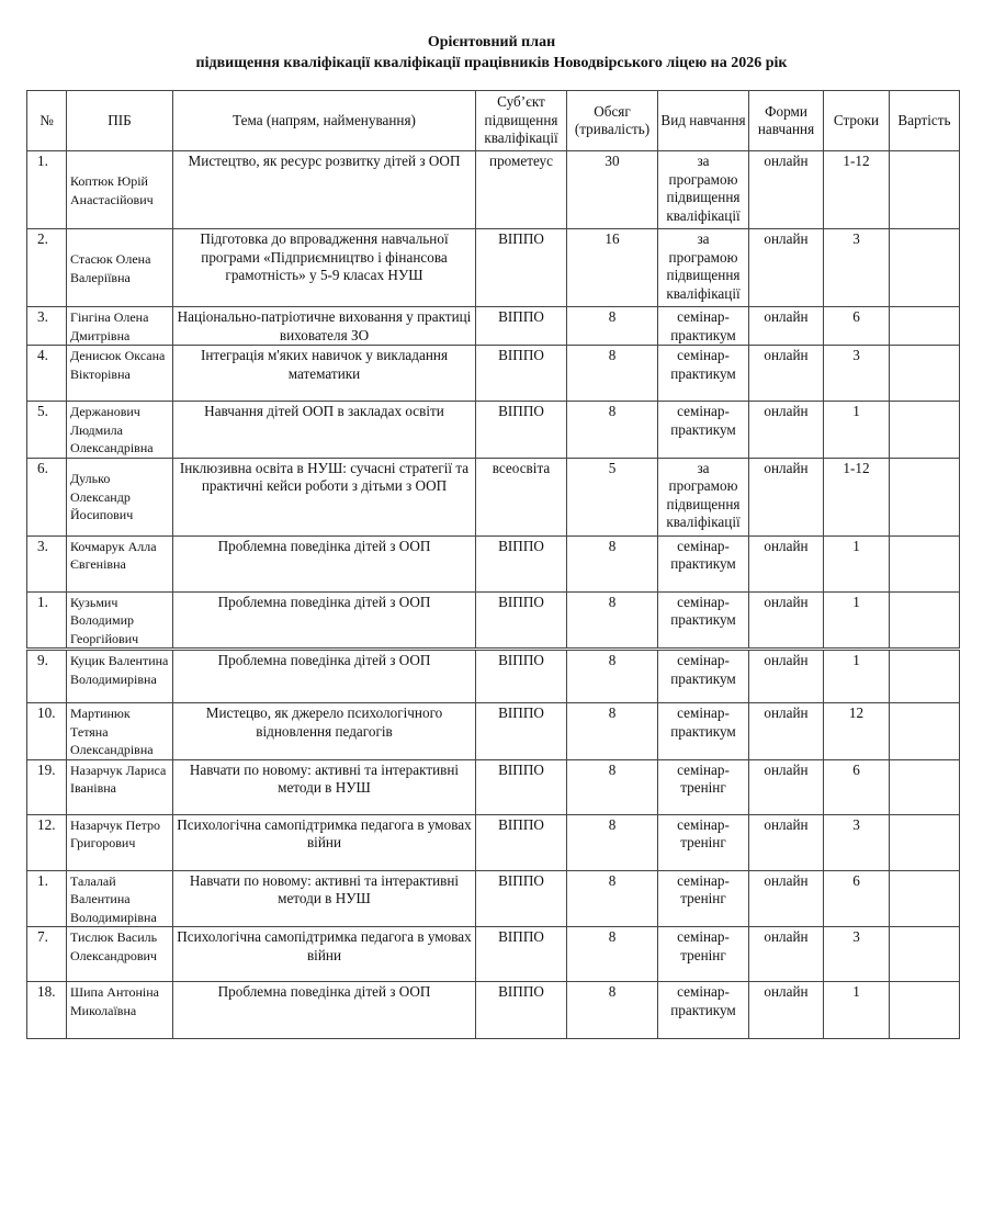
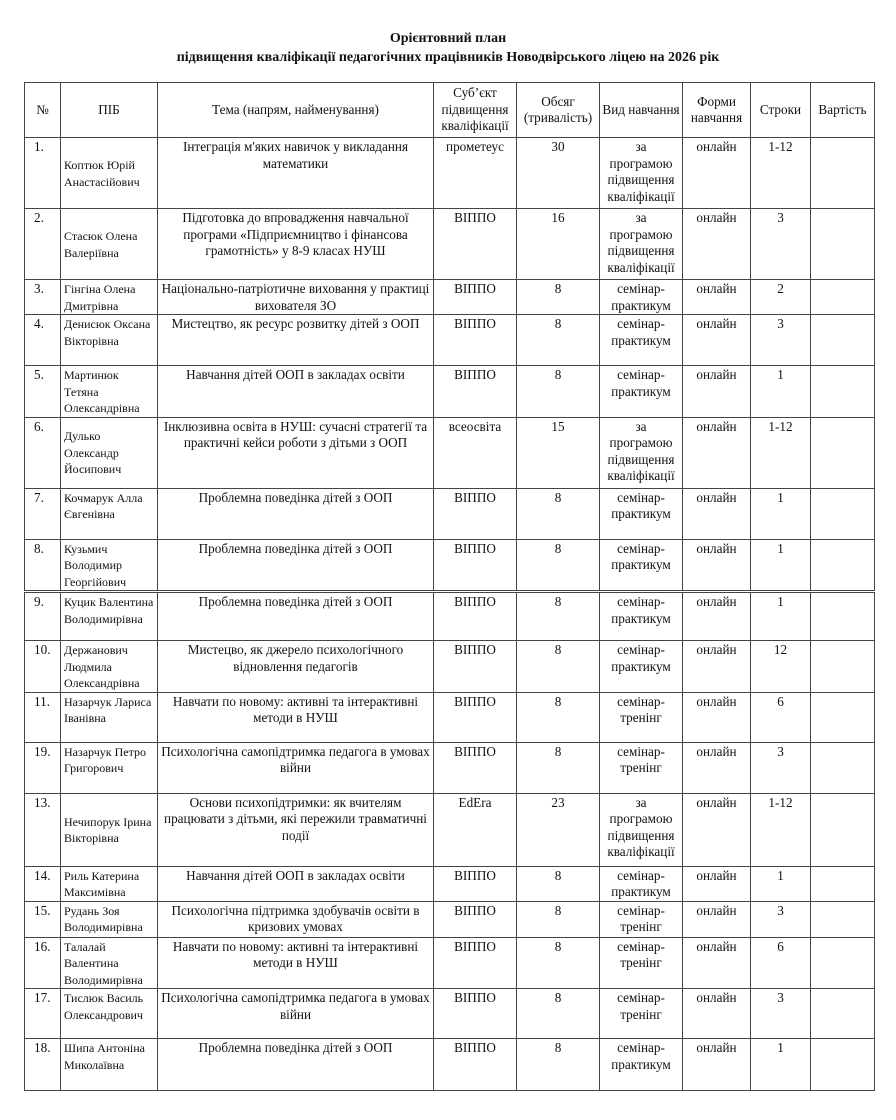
  Орієнтовний план
- підвищення кваліфікації кваліфікації працівників Новодвірського ліцею на 2026 рік
+ підвищення кваліфікації педагогічних працівників Новодвірського ліцею на 2026 рік
  №	ПІБ	Тема (напрям, найменування)	Суб’єкт підвищення кваліфікації	Обсяг (тривалість)	Вид навчання	Форми навчання	Строки	Вартість
- 1.	Коптюк Юрій Анастасійович	Мистецтво, як ресурс розвитку дітей з ООП	прометеус	30	за програмою підвищення кваліфікації	онлайн	1-12
+ 1.	Коптюк Юрій Анастасійович	Інтеграція м'яких навичок у викладання математики	прометеус	30	за програмою підвищення кваліфікації	онлайн	1-12
- 2.	Стасюк Олена Валеріївна	Підготовка до впровадження навчальної програми «Підприємництво і фінансова грамотність» у 5-9 класах НУШ	ВІППО	16	за програмою підвищення кваліфікації	онлайн	3
+ 2.	Стасюк Олена Валеріївна	Підготовка до впровадження навчальної програми «Підприємництво і фінансова грамотність» у 8-9 класах НУШ	ВІППО	16	за програмою підвищення кваліфікації	онлайн	3
- 3.	Гінгіна Олена Дмитрівна	Національно-патріотичне виховання у практиці вихователя ЗО	ВІППО	8	семінар-практикум	онлайн	6
+ 3.	Гінгіна Олена Дмитрівна	Національно-патріотичне виховання у практиці вихователя ЗО	ВІППО	8	семінар-практикум	онлайн	2
- 4.	Денисюк Оксана Вікторівна	Інтеграція м'яких навичок у викладання математики	ВІППО	8	семінар-практикум	онлайн	3
+ 4.	Денисюк Оксана Вікторівна	Мистецтво, як ресурс розвитку дітей з ООП	ВІППО	8	семінар-практикум	онлайн	3
- 5.	Держанович Людмила Олександрівна	Навчання дітей ООП в закладах освіти	ВІППО	8	семінар-практикум	онлайн	1
+ 5.	Мартинюк Тетяна Олександрівна	Навчання дітей ООП в закладах освіти	ВІППО	8	семінар-практикум	онлайн	1
- 6.	Дулько Олександр Йосипович	Інклюзивна освіта в НУШ: сучасні стратегії та практичні кейси роботи з дітьми з ООП	всеосвіта	5	за програмою підвищення кваліфікації	онлайн	1-12
+ 6.	Дулько Олександр Йосипович	Інклюзивна освіта в НУШ: сучасні стратегії та практичні кейси роботи з дітьми з ООП	всеосвіта	15	за програмою підвищення кваліфікації	онлайн	1-12
- 3.	Кочмарук Алла Євгенівна	Проблемна поведінка дітей з ООП	ВІППО	8	семінар-практикум	онлайн	1
+ 7.	Кочмарук Алла Євгенівна	Проблемна поведінка дітей з ООП	ВІППО	8	семінар-практикум	онлайн	1
- 1.	Кузьмич Володимир Георгійович	Проблемна поведінка дітей з ООП	ВІППО	8	семінар-практикум	онлайн	1
+ 8.	Кузьмич Володимир Георгійович	Проблемна поведінка дітей з ООП	ВІППО	8	семінар-практикум	онлайн	1
  9.	Куцик Валентина Володимирівна	Проблемна поведінка дітей з ООП	ВІППО	8	семінар-практикум	онлайн	1
- 10.	Мартинюк Тетяна Олександрівна	Мистецво, як джерело психологічного відновлення педагогів	ВІППО	8	семінар-практикум	онлайн	12
+ 10.	Держанович Людмила Олександрівна	Мистецво, як джерело психологічного відновлення педагогів	ВІППО	8	семінар-практикум	онлайн	12
- 19.	Назарчук Лариса Іванівна	Навчати по новому: активні та інтерактивні методи в НУШ	ВІППО	8	семінар-тренінг	онлайн	6
+ 11.	Назарчук Лариса Іванівна	Навчати по новому: активні та інтерактивні методи в НУШ	ВІППО	8	семінар-тренінг	онлайн	6
- 12.	Назарчук Петро Григорович	Психологічна самопідтримка педагога в умовах війни	ВІППО	8	семінар-тренінг	онлайн	3
+ 19.	Назарчук Петро Григорович	Психологічна самопідтримка педагога в умовах війни	ВІППО	8	семінар-тренінг	онлайн	3
+ 13.	Нечипорук Ірина Вікторівна	Основи психопідтримки: як вчителям працювати з дітьми, які пережили травматичні події	EdEra	23	за програмою підвищення кваліфікації	онлайн	1-12
+ 14.	Риль Катерина Максимівна	Навчання дітей ООП в закладах освіти	ВІППО	8	семінар-практикум	онлайн	1
+ 15.	Рудань Зоя Володимирівна	Психологічна підтримка здобувачів освіти в кризових умовах	ВІППО	8	семінар-тренінг	онлайн	3
- 1.	Талалай Валентина Володимирівна	Навчати по новому: активні та інтерактивні методи в НУШ	ВІППО	8	семінар-тренінг	онлайн	6
+ 16.	Талалай Валентина Володимирівна	Навчати по новому: активні та інтерактивні методи в НУШ	ВІППО	8	семінар-тренінг	онлайн	6
- 7.	Тислюк Василь Олександрович	Психологічна самопідтримка педагога в умовах війни	ВІППО	8	семінар-тренінг	онлайн	3
+ 17.	Тислюк Василь Олександрович	Психологічна самопідтримка педагога в умовах війни	ВІППО	8	семінар-тренінг	онлайн	3
  18.	Шипа Антоніна Миколаївна	Проблемна поведінка дітей з ООП	ВІППО	8	семінар-практикум	онлайн	1
